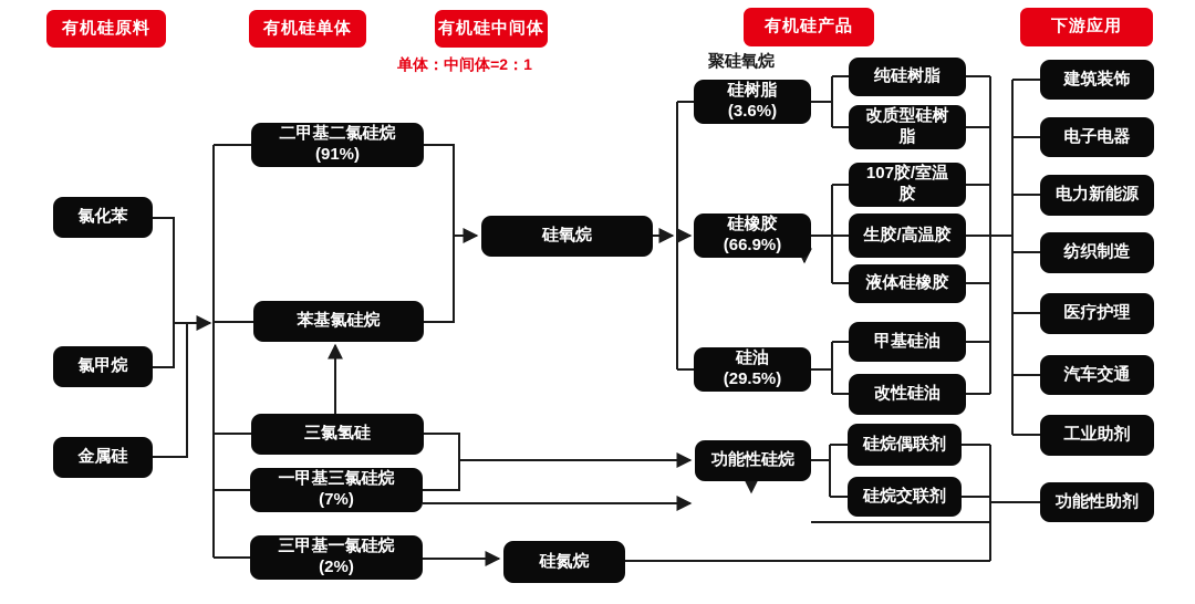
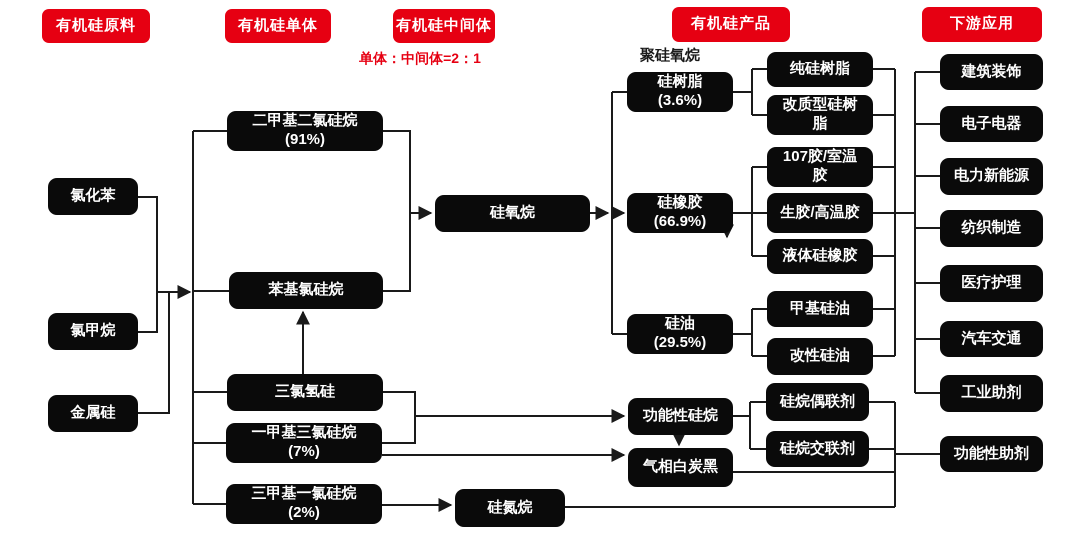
  有机硅原料
  有机硅单体
  有机硅中间体
  有机硅产品
  下游应用
  单体：中间体=2：1
  聚硅氧烷
  氯化苯
  氯甲烷
  金属硅
  二甲基二氯硅烷
  (91%)
  苯基氯硅烷
  三氯氢硅
  一甲基三氯硅烷
  (7%)
  三甲基一氯硅烷
  (2%)
  硅氧烷
  硅树脂
  (3.6%)
  硅橡胶
  (66.9%)
  硅油
  (29.5%)
  纯硅树脂
  改质型硅树脂
  107胶/室温胶
  生胶/高温胶
  液体硅橡胶
  甲基硅油
  改性硅油
  功能性硅烷
+ 气相白炭黑
  硅氮烷
  硅烷偶联剂
  硅烷交联剂
  建筑装饰
  电子电器
  电力新能源
  纺织制造
  医疗护理
  汽车交通
  工业助剂
  功能性助剂
